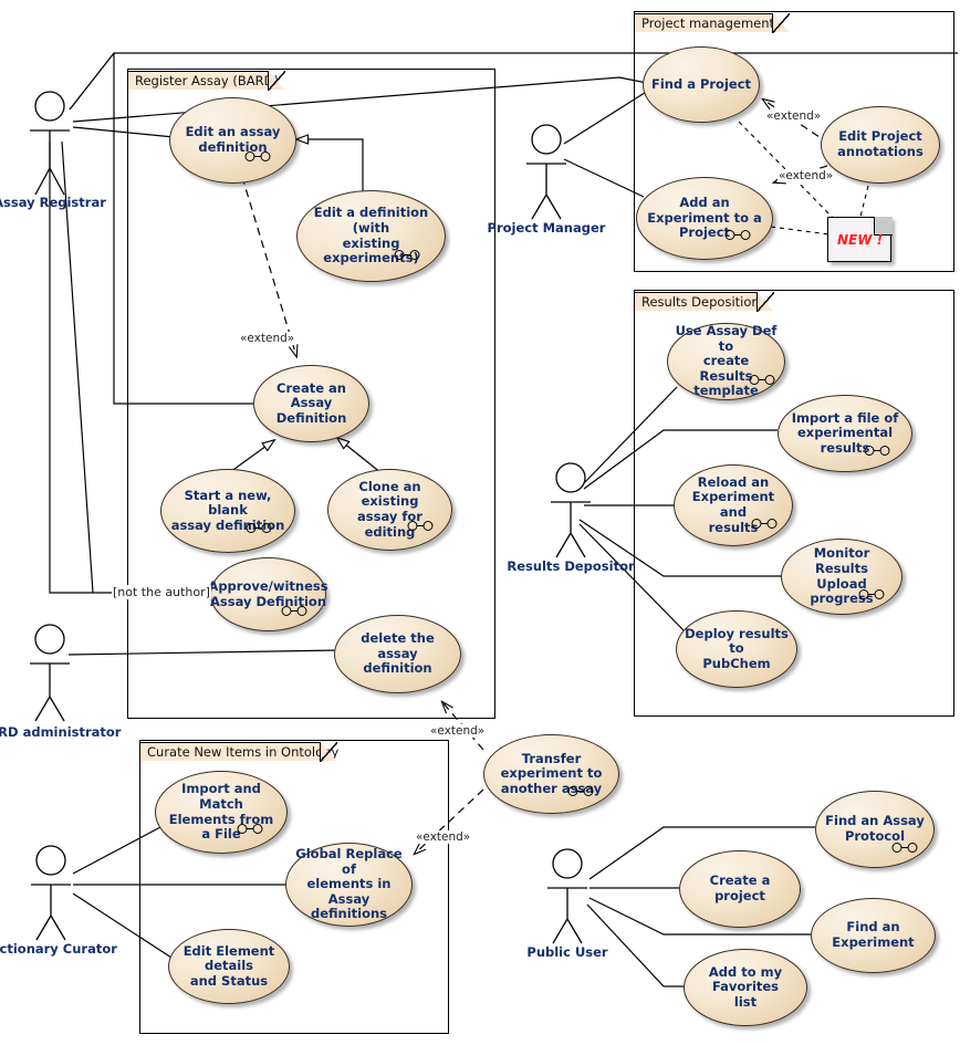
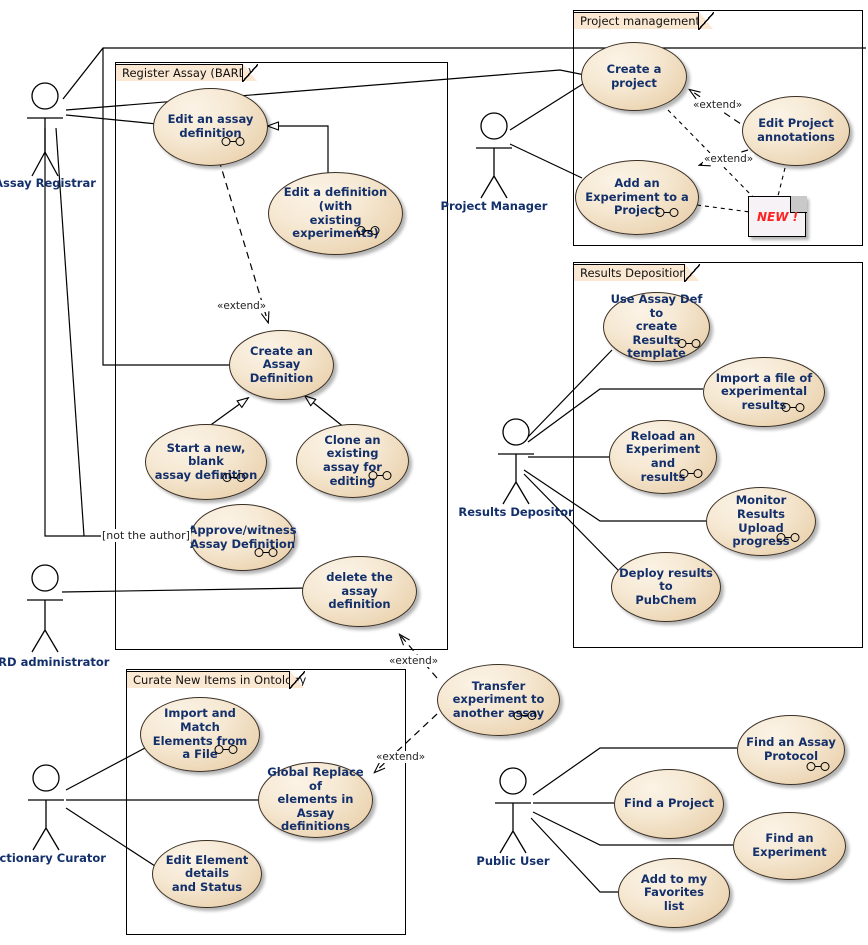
  Register Assay (BAR
  Project managemen
  Results Depositio
  Curate New Items in Ontol
  Edit an assay
  definition
  Edit a definition (with
  existing experimens)
  Create an Assay
  Definition
  Start a new, blank
  assay defition
  Clone an existing
  assay for editing
  Approve/witness
  Assay Definition
  delete the assay
  definition
- Find a Project
+ Create a project
  Add an Experiment to a
  Projec
  Edit Project
  annotations
  Use Assay Def to
  create Results
  template
  Import a file of
  experimental result
  Reload an
  Experiment and
  result
  Monitor Results
  Upload progres
  Deploy results to
  PubChem
  Import and Match
  Elements from a File
  Global Replace of
  elements in Assay
  definitions
  Edit Element details
  and Status
  Transfer experiment to
  another assay
  Find an Assay
  Protocol
- Create a project
+ Find a Project
  Find an Experiment
  Add to my Favorites
  list
  NEW !
  ssay Registrar
  RD administrator
  Project Manager
  Results Depositor
  ctionary Curator
  Public User
  «extend»
  «extend»
  «extend»
  «extend»
  «extend»
  [not the author]
